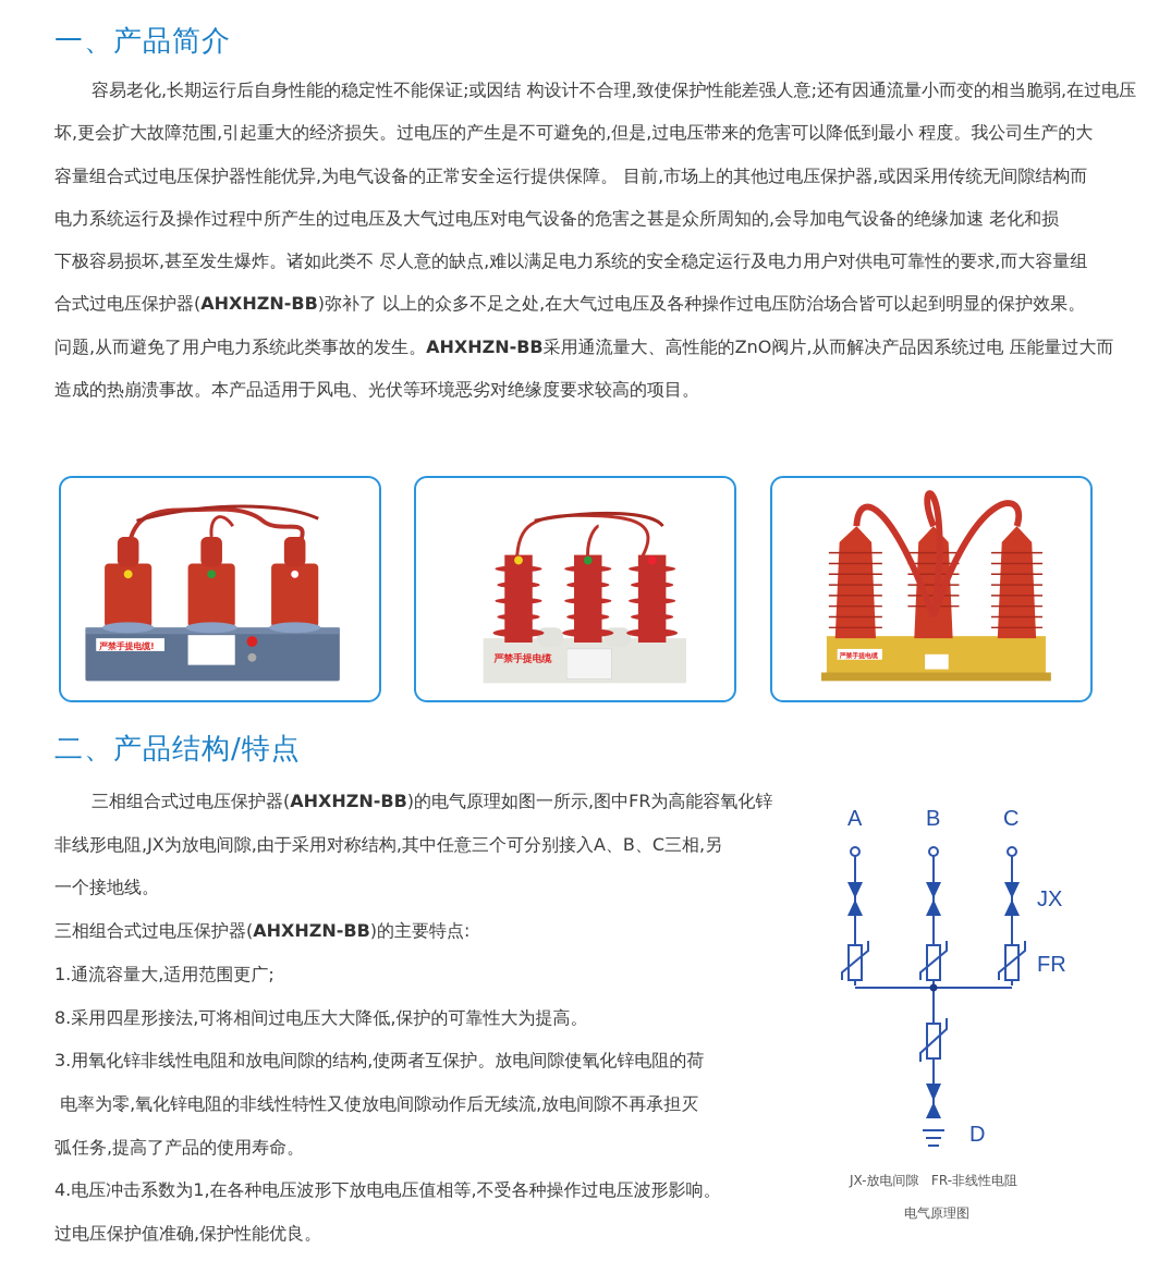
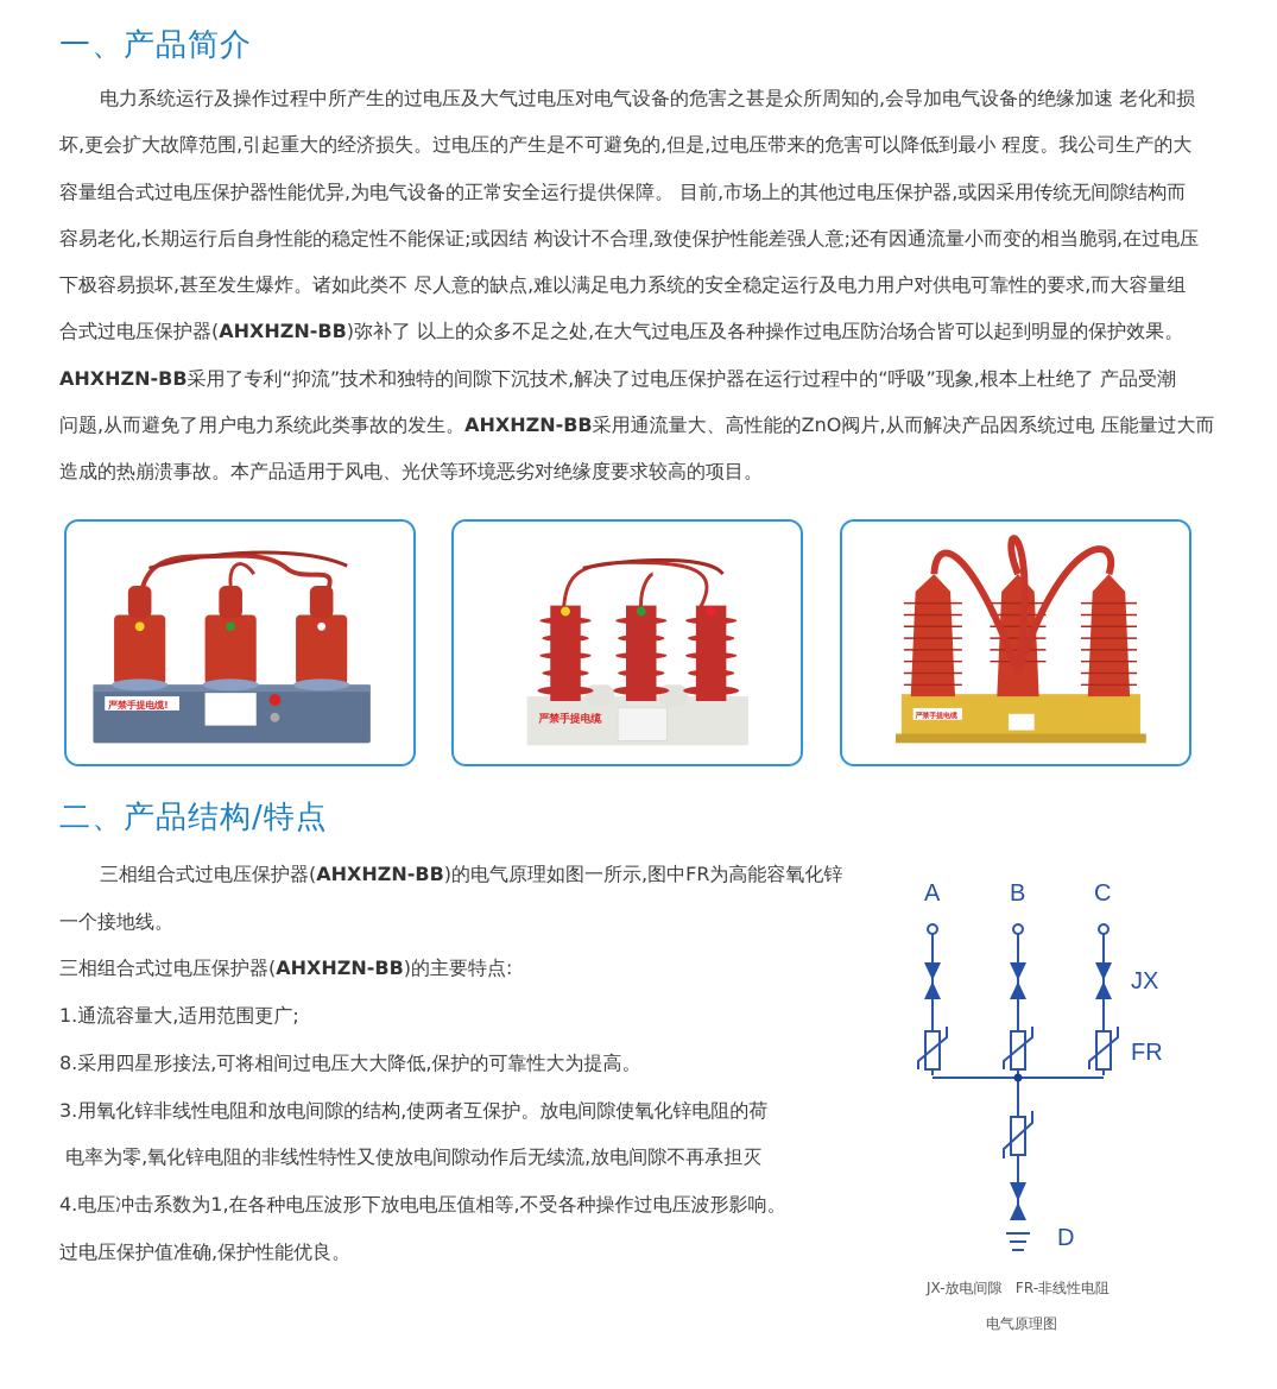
  一、产品简介
- 容易老化,长期运行后自身性能的稳定性不能保证;或因结 构设计不合理,致使保护性能差强人意;还有因通流量小而变的相当脆弱,在过电压
+ 电力系统运行及操作过程中所产生的过电压及大气过电压对电气设备的危害之甚是众所周知的,会导加电气设备的绝缘加速 老化和损
  坏,更会扩大故障范围,引起重大的经济损失。过电压的产生是不可避免的,但是,过电压带来的危害可以降低到最小 程度。我公司生产的大
  容量组合式过电压保护器性能优异,为电气设备的正常安全运行提供保障。 目前,市场上的其他过电压保护器,或因采用传统无间隙结构而
- 电力系统运行及操作过程中所产生的过电压及大气过电压对电气设备的危害之甚是众所周知的,会导加电气设备的绝缘加速 老化和损
+ 容易老化,长期运行后自身性能的稳定性不能保证;或因结 构设计不合理,致使保护性能差强人意;还有因通流量小而变的相当脆弱,在过电压
  下极容易损坏,甚至发生爆炸。诸如此类不 尽人意的缺点,难以满足电力系统的安全稳定运行及电力用户对供电可靠性的要求,而大容量组
  合式过电压保护器(AHXHZN-BB)弥补了 以上的众多不足之处,在大气过电压及各种操作过电压防治场合皆可以起到明显的保护效果。
+ AHXHZN-BB采用了专利“抑流”技术和独特的间隙下沉技术,解决了过电压保护器在运行过程中的“呼吸”现象,根本上杜绝了 产品受潮
  问题,从而避免了用户电力系统此类事故的发生。AHXHZN-BB采用通流量大、高性能的ZnO阀片,从而解决产品因系统过电 压能量过大而
  造成的热崩溃事故。本产品适用于风电、光伏等环境恶劣对绝缘度要求较高的项目。
  严禁手提电缆!
  严禁手提电缆
  二、产品结构/特点
  三相组合式过电压保护器(AHXHZN-BB)的电气原理如图一所示,图中FR为高能容氧化锌
- 非线形电阻,JX为放电间隙,由于采用对称结构,其中任意三个可分别接入A、B、C三相,另
  一个接地线。
  三相组合式过电压保护器(AHXHZN-BB)的主要特点:
  1.通流容量大,适用范围更广;
  8.采用四星形接法,可将相间过电压大大降低,保护的可靠性大为提高。
  3.用氧化锌非线性电阻和放电间隙的结构,使两者互保护。放电间隙使氧化锌电阻的荷
  电率为零,氧化锌电阻的非线性特性又使放电间隙动作后无续流,放电间隙不再承担灭
- 弧任务,提高了产品的使用寿命。
  4.电压冲击系数为1,在各种电压波形下放电电压值相等,不受各种操作过电压波形影响。
  过电压保护值准确,保护性能优良。
  A
  B
  C
  JX
  FR
  D
  JX-放电间隙 FR-非线性电阻
  电气原理图
